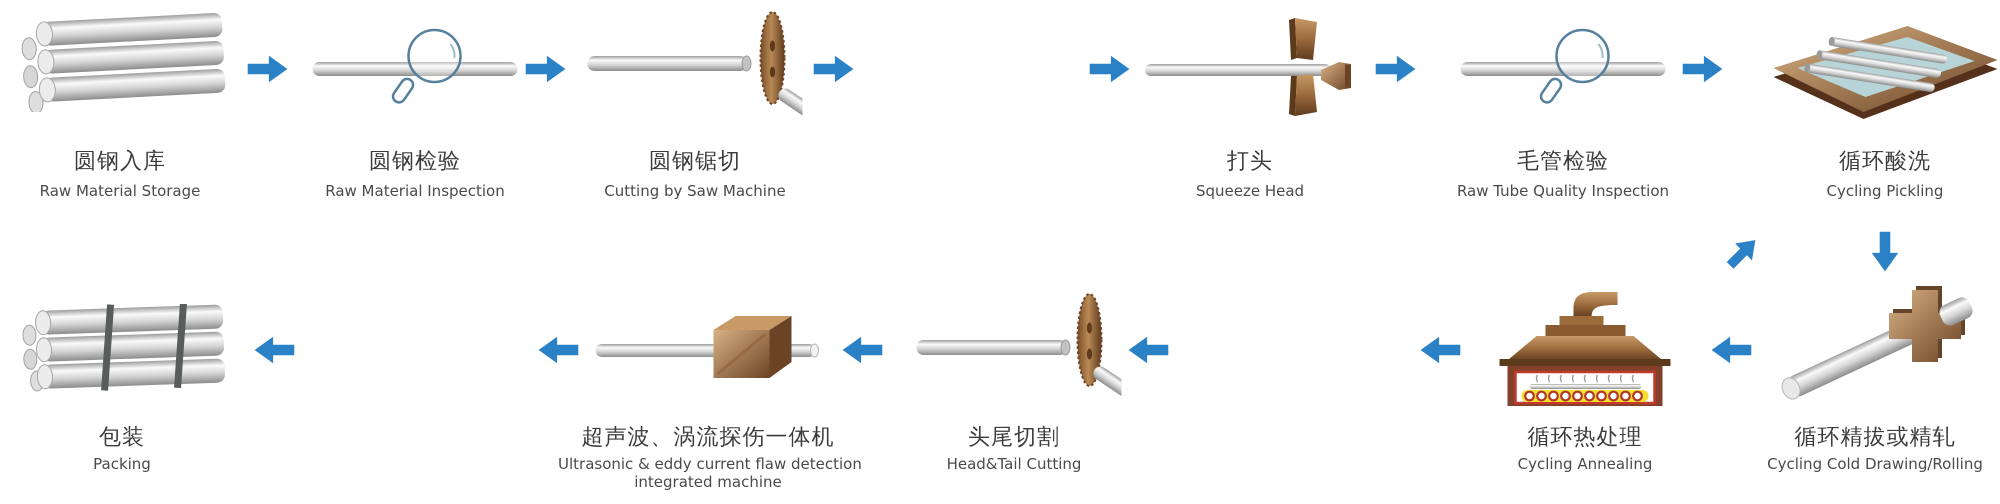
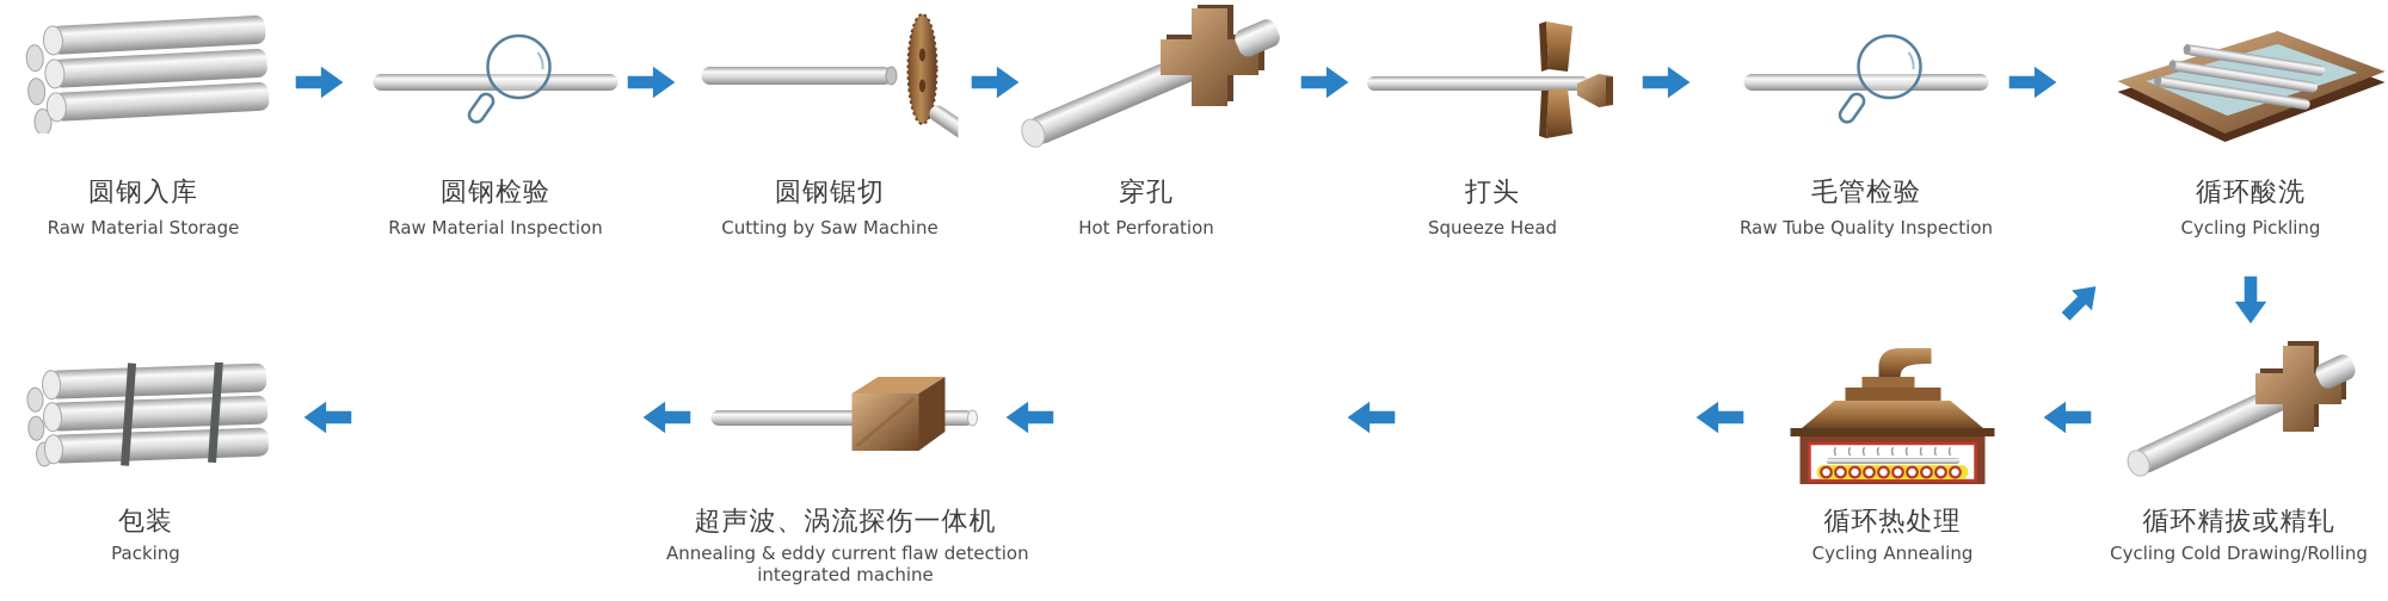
  圆钢入库
  Raw Material Storage
  圆钢检验
  Raw Material Inspection
  圆钢锯切
  Cutting by Saw Machine
+ 穿孔
+ Hot Perforation
  打头
  Squeeze Head
  毛管检验
  Raw Tube Quality Inspection
  循环酸洗
  Cycling Pickling
  包装
  Packing
  超声波、涡流探伤一体机
- Ultrasonic & eddy current flaw detection
+ Annealing & eddy current flaw detection
  integrated machine
- 头尾切割
- Head&Tail Cutting
  循环热处理
  Cycling Annealing
  循环精拔或精轧
  Cycling Cold Drawing/Rolling
